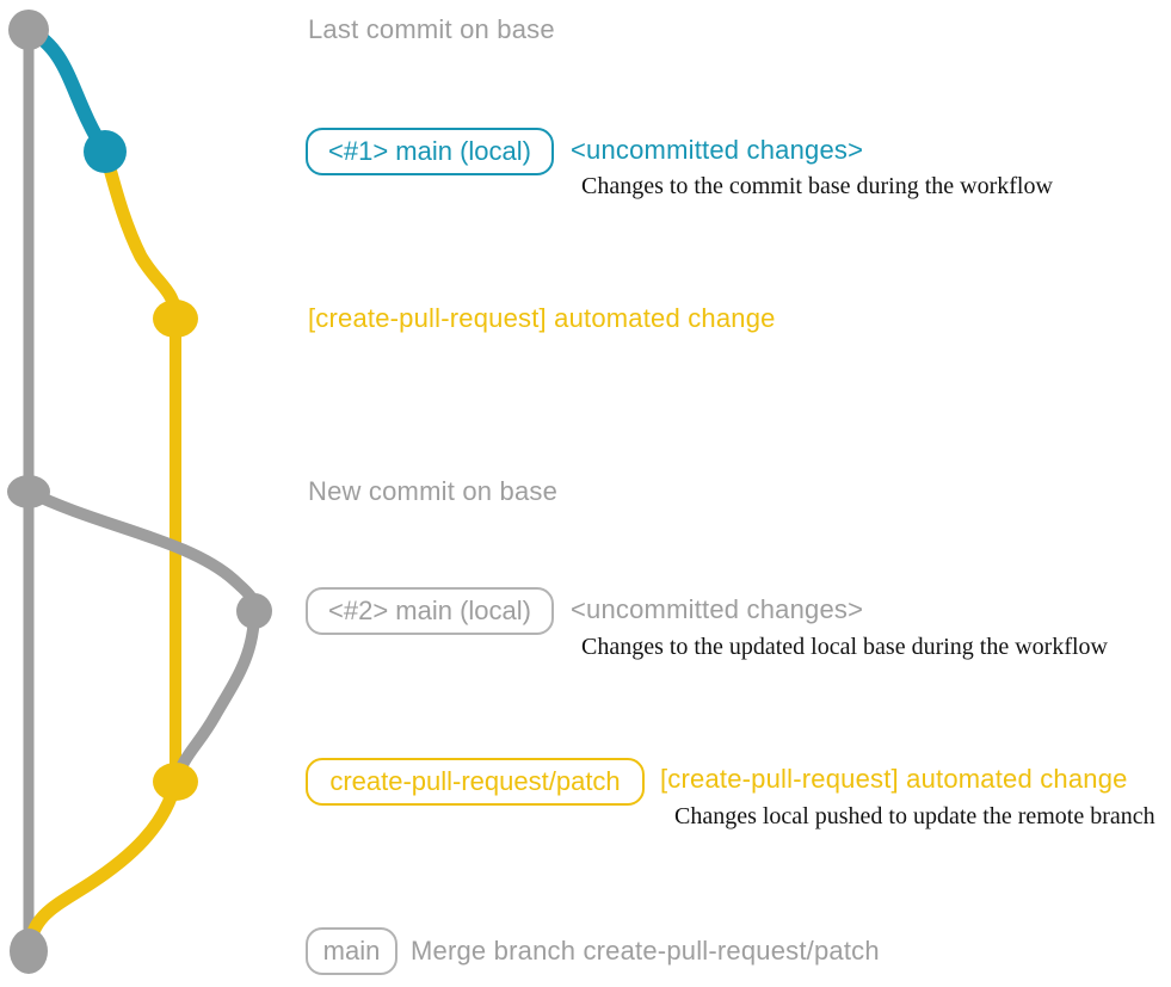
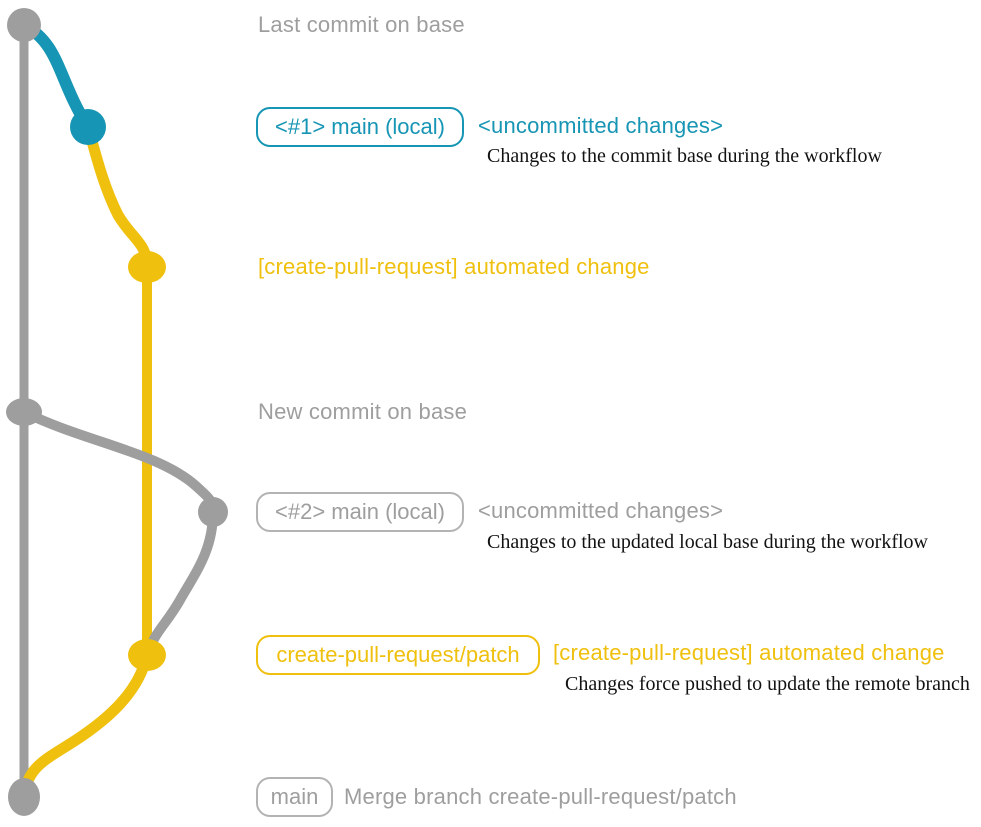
  Last commit on base
  <#1> main (local)
  <uncommitted changes>
  Changes to the commit base during the workflow
  [create-pull-request] automated change
  New commit on base
  <#2> main (local)
  <uncommitted changes>
  Changes to the updated local base during the workflow
  create-pull-request/patch
  [create-pull-request] automated change
- Changes local pushed to update the remote branch
+ Changes force pushed to update the remote branch
  main
  Merge branch create-pull-request/patch
